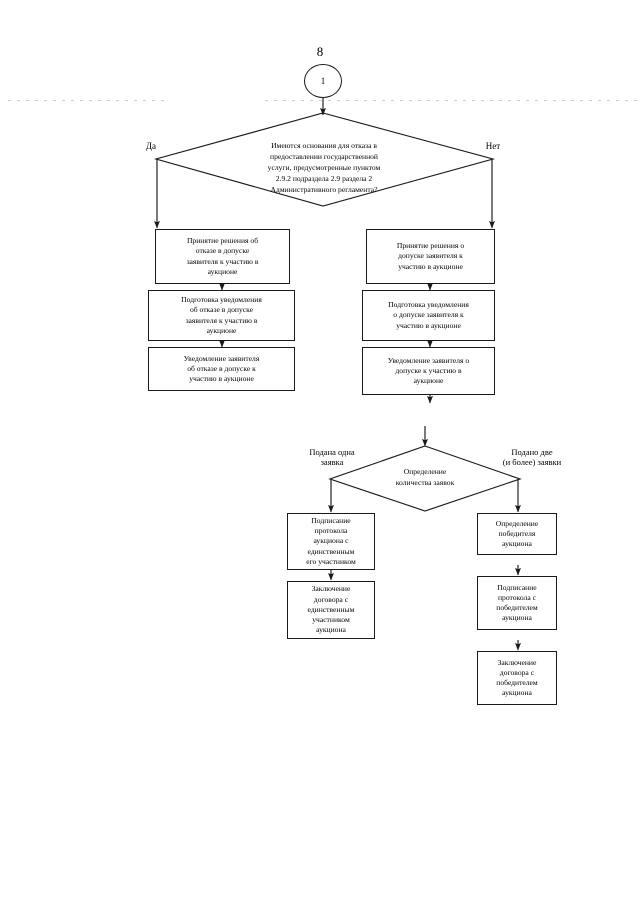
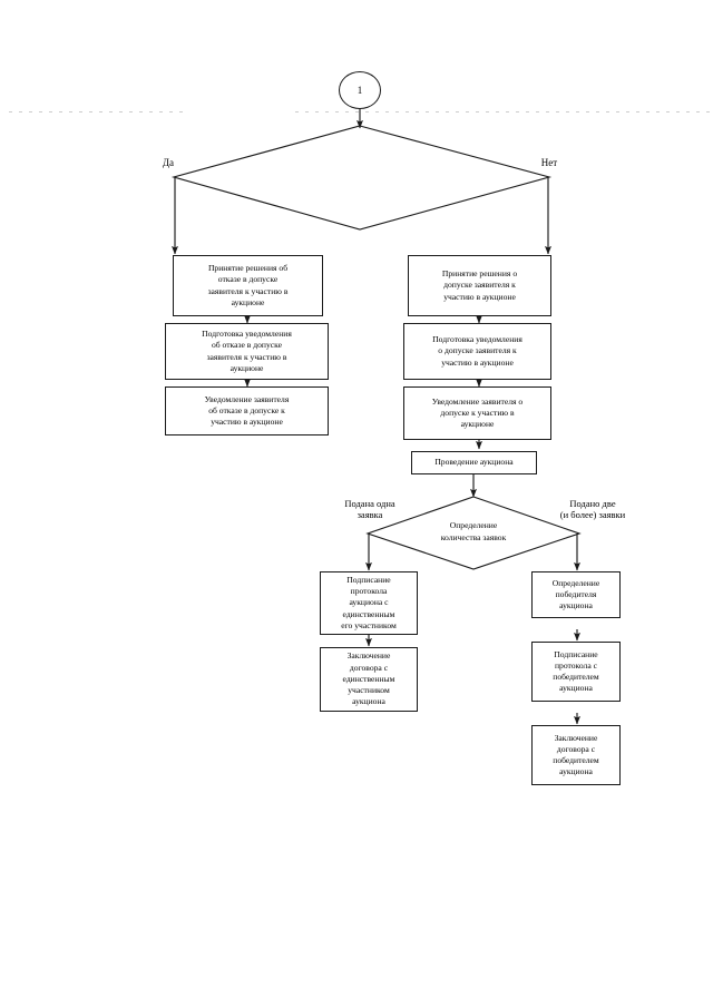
- 8
  1
- Имеются основания для отказа в
- предоставлении государственной
- услуги, предусмотренные пунктом
- 2.9.2 подраздела 2.9 раздела 2
- Административного регламента?
  Да
  Нет
  Принятие решения об
  отказе в допуске
  заявителя к участию в
  аукционе
  Подготовка уведомления
  об отказе в допуске
  заявителя к участию в
  аукционе
  Уведомление заявителя
  об отказе в допуске к
  участию в аукционе
  Принятие решения о
  допуске заявителя к
  участию в аукционе
  Подготовка уведомления
  о допуске заявителя к
  участию в аукционе
  Уведомление заявителя о
  допуске к участию в
  аукционе
+ Проведение аукциона
  Определение
  количества заявок
  Подана одна
  заявка
  Подано две
  (и более) заявки
  Подписание
  протокола
  аукциона с
  единственным
  его участником
  Заключение
  договора с
  единственным
  участником
  аукциона
  Определение
  победителя
  аукциона
  Подписание
  протокола с
  победителем
  аукциона
  Заключение
  договора с
  победителем
  аукциона
